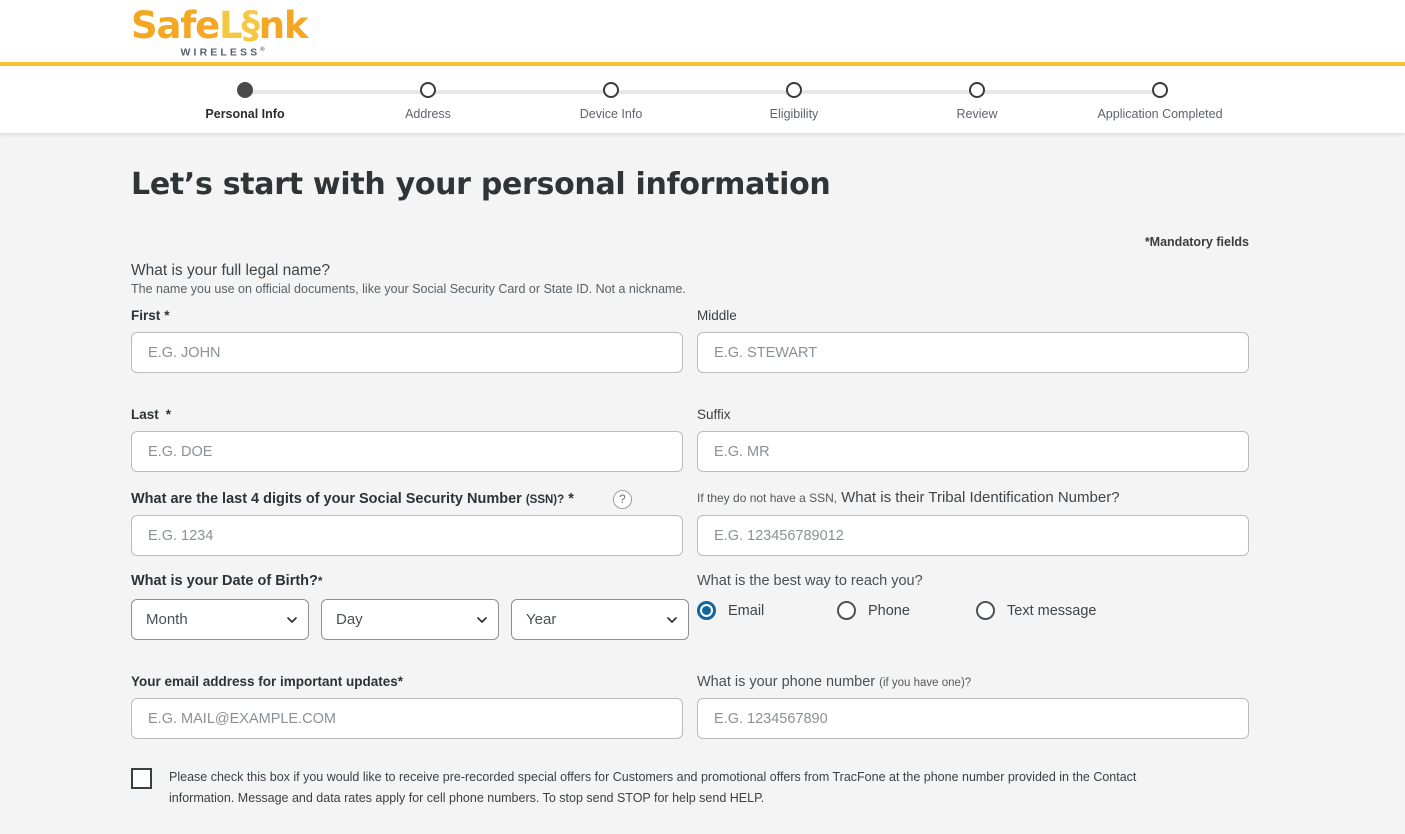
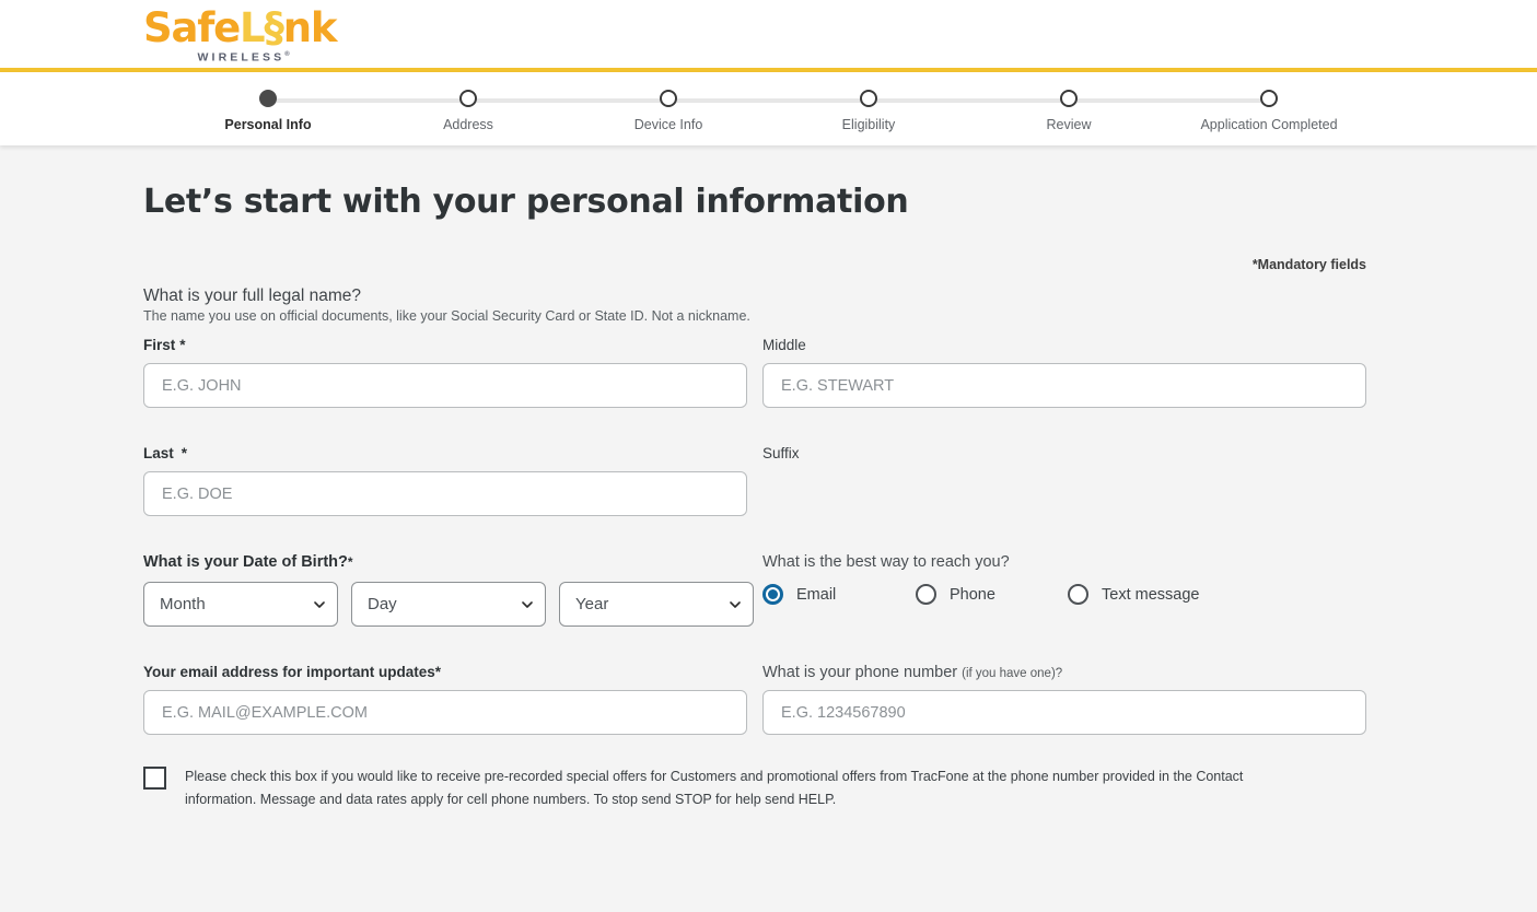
  SafeL§nk
  WIRELESS
  Personal Info
  Address
  Device Info
  Eligibility
  Review
  Application Completed
  Let’s start with your personal information
  *Mandatory fields
  What is your full legal name?
  The name you use on official documents, like your Social Security Card or State ID. Not a nickname.
  First
  *
  E.G. JOHN
  Middle
  E.G. STEWART
  Last
  *
  E.G. DOE
  Suffix
- E.G. MR
- What are the last 4 digits of your Social Security Number (SSN)? *
- ?
- E.G. 1234
- If they do not have a SSN,
- What is their Tribal Identification Number?
- E.G. 123456789012
  What is your Date of Birth?*
  Month
  Day
  Year
  What is the best way to reach you?
  Email
  Phone
  Text message
  Your email address for important updates*
  E.G. MAIL@EXAMPLE.COM
  What is your phone number
  (if you have one)?
  E.G. 1234567890
  Please check this box if you would like to receive pre-recorded special offers for Customers and promotional offers from TracFone at the phone number provided in the Contact information. Message and data rates apply for cell phone numbers. To stop send STOP for help send HELP.
